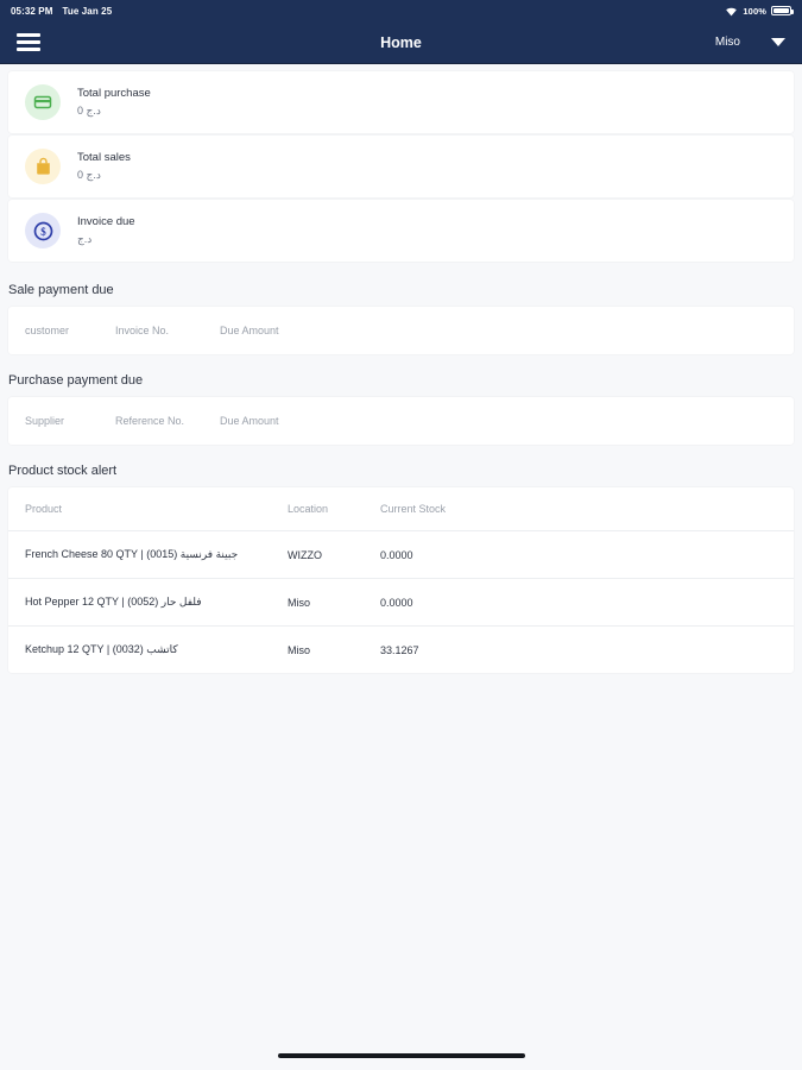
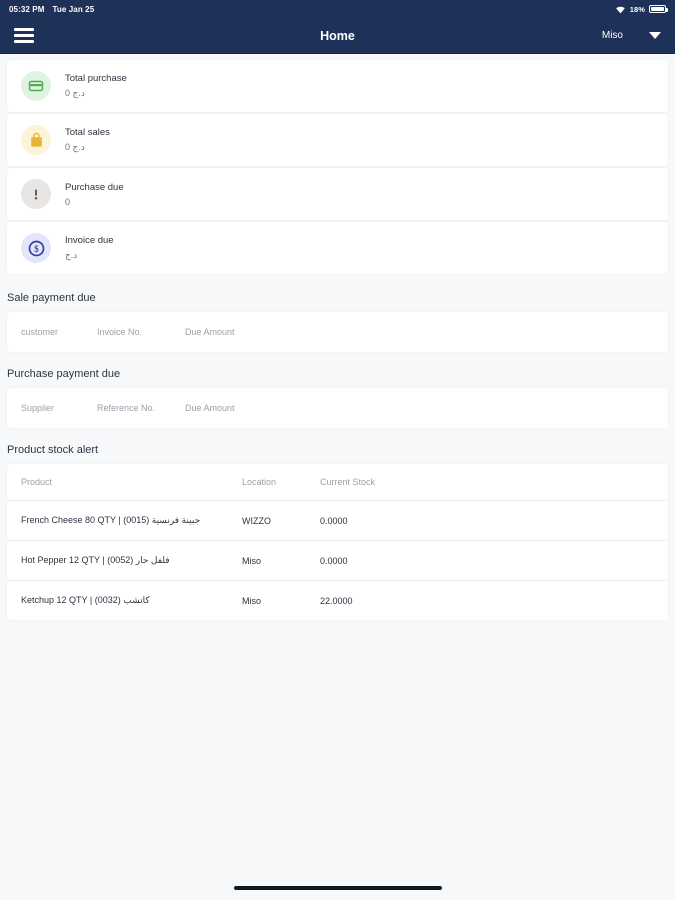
  05:32 PM
  Tue Jan 25
- 100%
+ 18%
  Home
  Miso
  Total purchase
  0 د.ج
  Total sales
  0 د.ج
+ Purchase due
+ 0
  $
  Invoice due
  د.ج
  Sale payment due
  customer	Invoice No.	Due Amount
  Purchase payment due
  Supplier	Reference No.	Due Amount
  Product stock alert
  Product	Location	Current Stock
  French Cheese 80 QTY | (0015) جبينة فرنسية	WIZZO	0.0000
  Hot Pepper 12 QTY | (0052) فلفل حار	Miso	0.0000
- Ketchup 12 QTY | (0032) كاتشب	Miso	33.1267
+ Ketchup 12 QTY | (0032) كاتشب	Miso	22.0000
